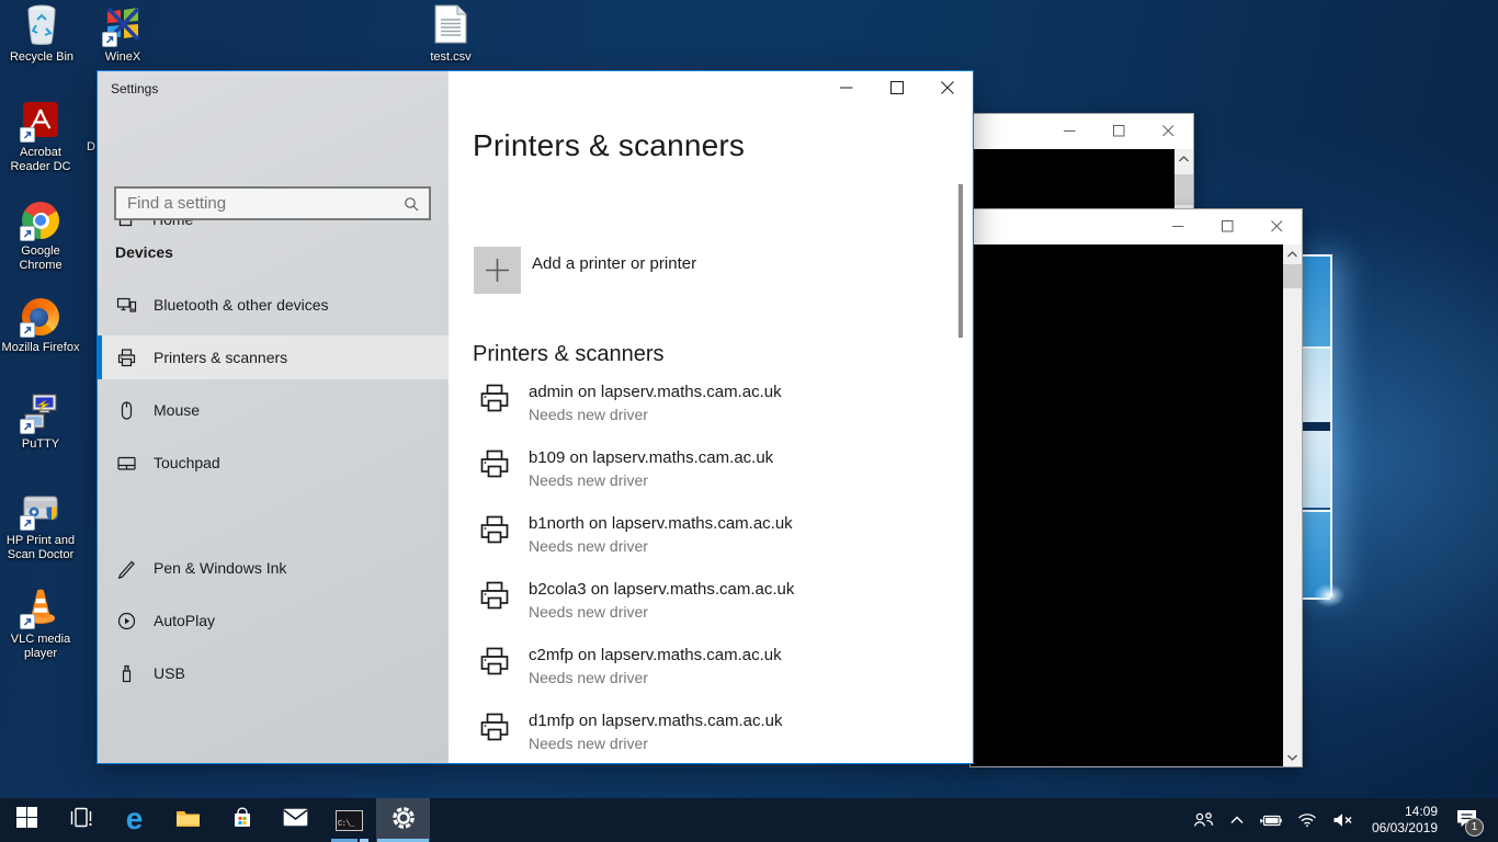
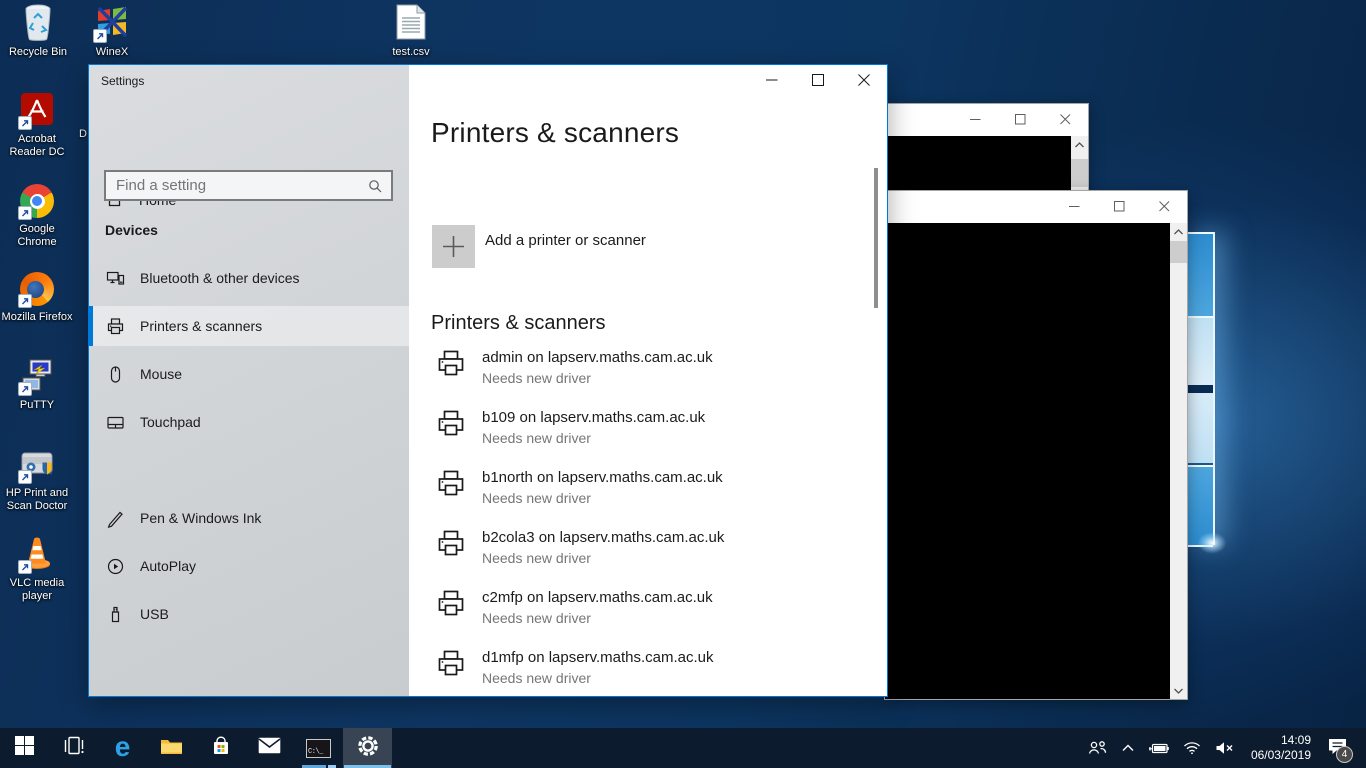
  Recycle Bin
  WineX
  test.csv
  Acrobat Reader DC
  D
  Google Chrome
  Mozilla Firefox
  PuTTY
  HP Print and Scan Doctor
  VLC media player
  Settings
  Find a setting
  Devices
  Bluetooth & other devices
  Printers & scanners
  Mouse
  Touchpad
  Pen & Windows Ink
  AutoPlay
  USB
  Printers & scanners
- Add a printer or printer
+ Add a printer or scanner
  Printers & scanners
  admin on lapserv.maths.cam.ac.uk
  Needs new driver
  b109 on lapserv.maths.cam.ac.uk
  Needs new driver
  b1north on lapserv.maths.cam.ac.uk
  Needs new driver
  b2cola3 on lapserv.maths.cam.ac.uk
  Needs new driver
  c2mfp on lapserv.maths.cam.ac.uk
  Needs new driver
  d1mfp on lapserv.maths.cam.ac.uk
  Needs new driver
  e
  C:\_
  14:09
  06/03/2019
- 1
+ 4
